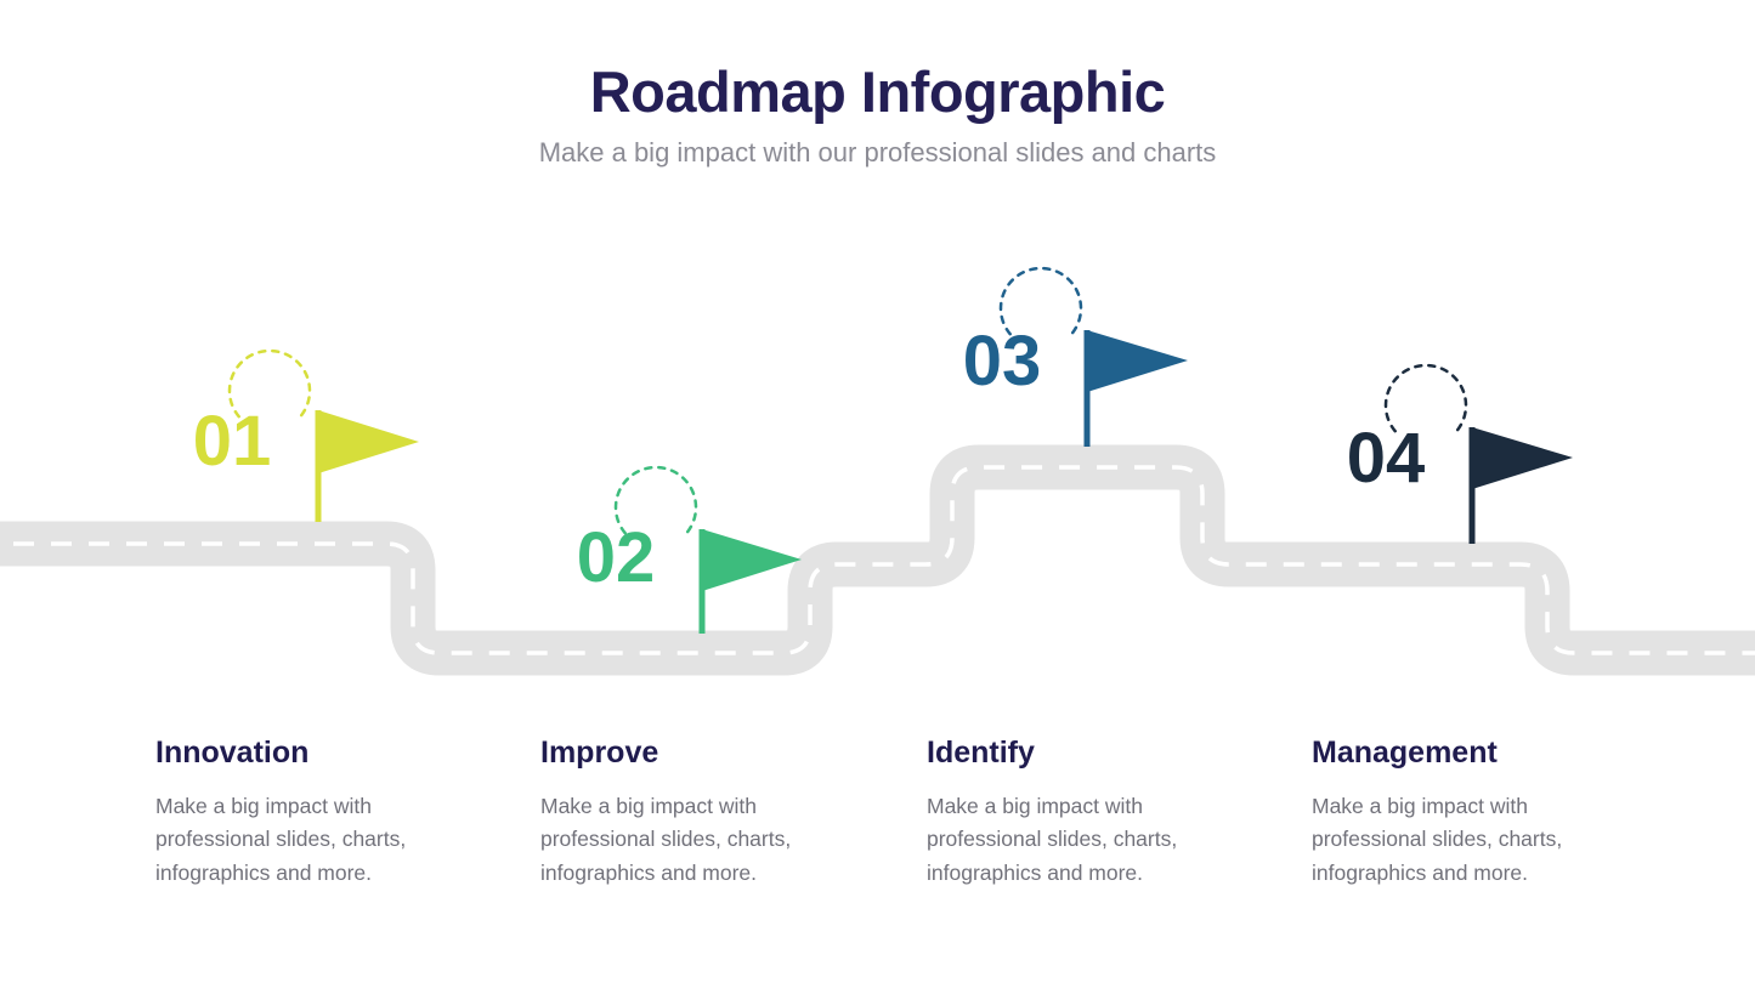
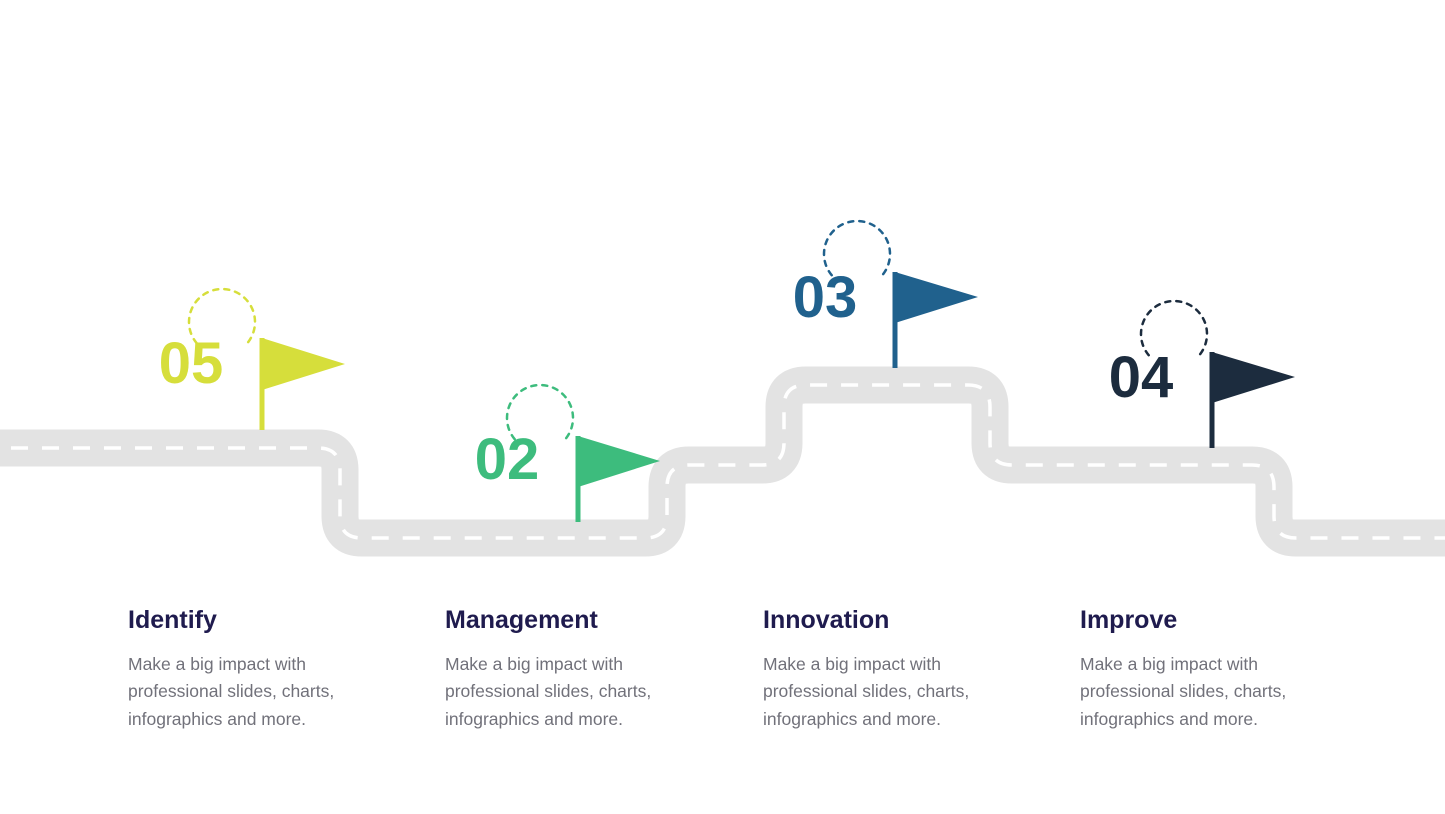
- Roadmap Infographic
- Make a big impact with our professional slides and charts
- 01
+ 05
  02
  03
  04
- Innovation
+ Identify
  Make a big impact with professional slides, charts, infographics and more.
- Improve
+ Management
  Make a big impact with professional slides, charts, infographics and more.
- Identify
+ Innovation
  Make a big impact with professional slides, charts, infographics and more.
- Management
+ Improve
  Make a big impact with professional slides, charts, infographics and more.
